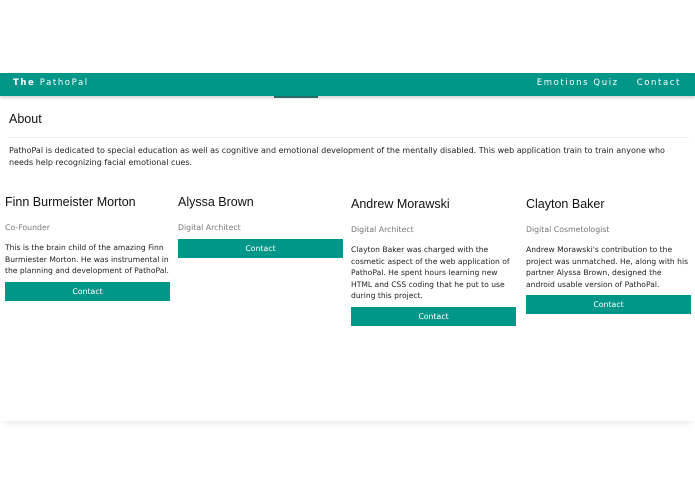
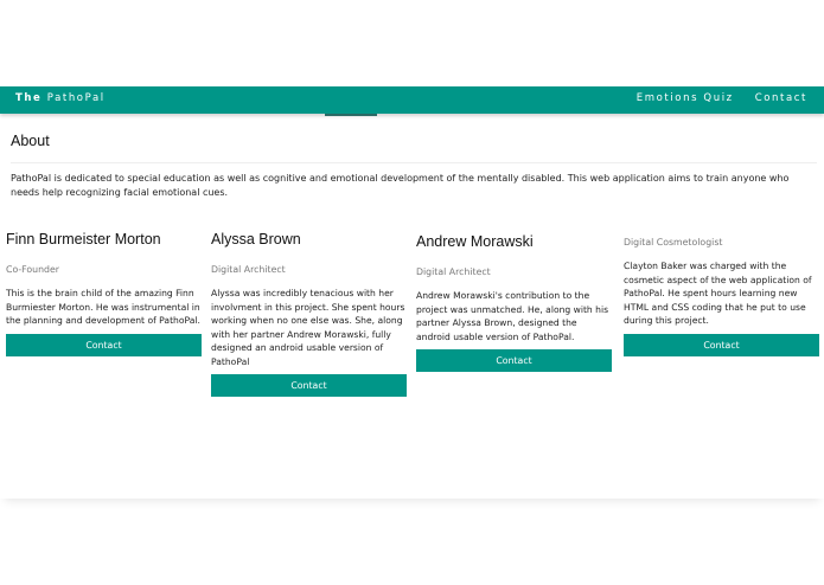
  The PathoPal
  Emotions Quiz
  Contact
  About
- PathoPal is dedicated to special education as well as cognitive and emotional development of the mentally disabled. This web application train to train anyone who needs help recognizing facial emotional cues.
+ PathoPal is dedicated to special education as well as cognitive and emotional development of the mentally disabled. This web application aims to train anyone who needs help recognizing facial emotional cues.
  Finn Burmeister Morton
  Co-Founder
  This is the brain child of the amazing Finn Burmiester Morton. He was instrumental in the planning and development of PathoPal.
  Contact
  Alyssa Brown
  Digital Architect
+ Alyssa was incredibly tenacious with her involvment in this project. She spent hours working when no one else was. She, along with her partner Andrew Morawski, fully designed an android usable version of PathoPal
  Contact
  Andrew Morawski
  Digital Architect
- Clayton Baker was charged with the cosmetic aspect of the web application of PathoPal. He spent hours learning new HTML and CSS coding that he put to use during this project.
+ Andrew Morawski's contribution to the project was unmatched. He, along with his partner Alyssa Brown, designed the android usable version of PathoPal.
  Contact
- Clayton Baker
  Digital Cosmetologist
- Andrew Morawski's contribution to the project was unmatched. He, along with his partner Alyssa Brown, designed the android usable version of PathoPal.
+ Clayton Baker was charged with the cosmetic aspect of the web application of PathoPal. He spent hours learning new HTML and CSS coding that he put to use during this project.
  Contact
